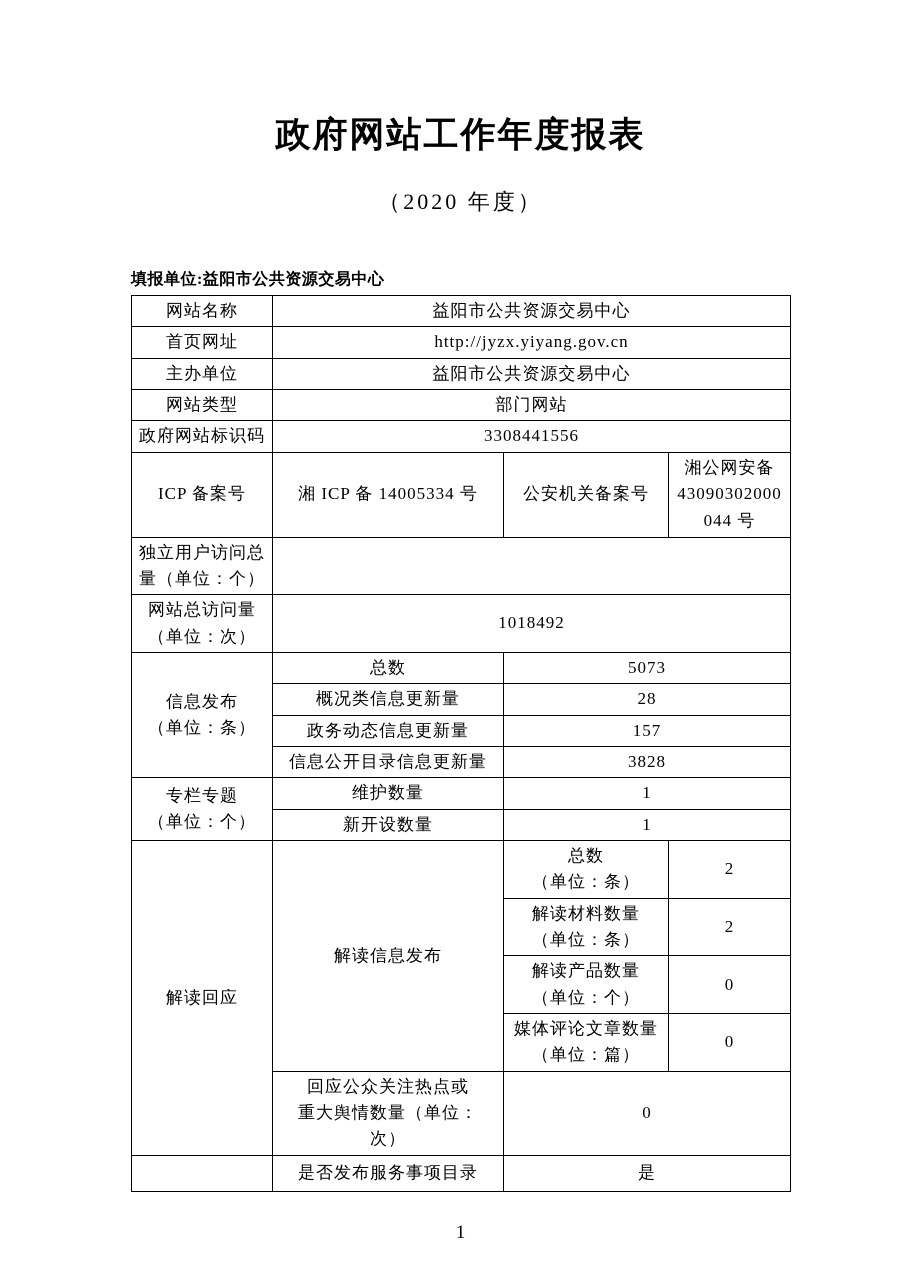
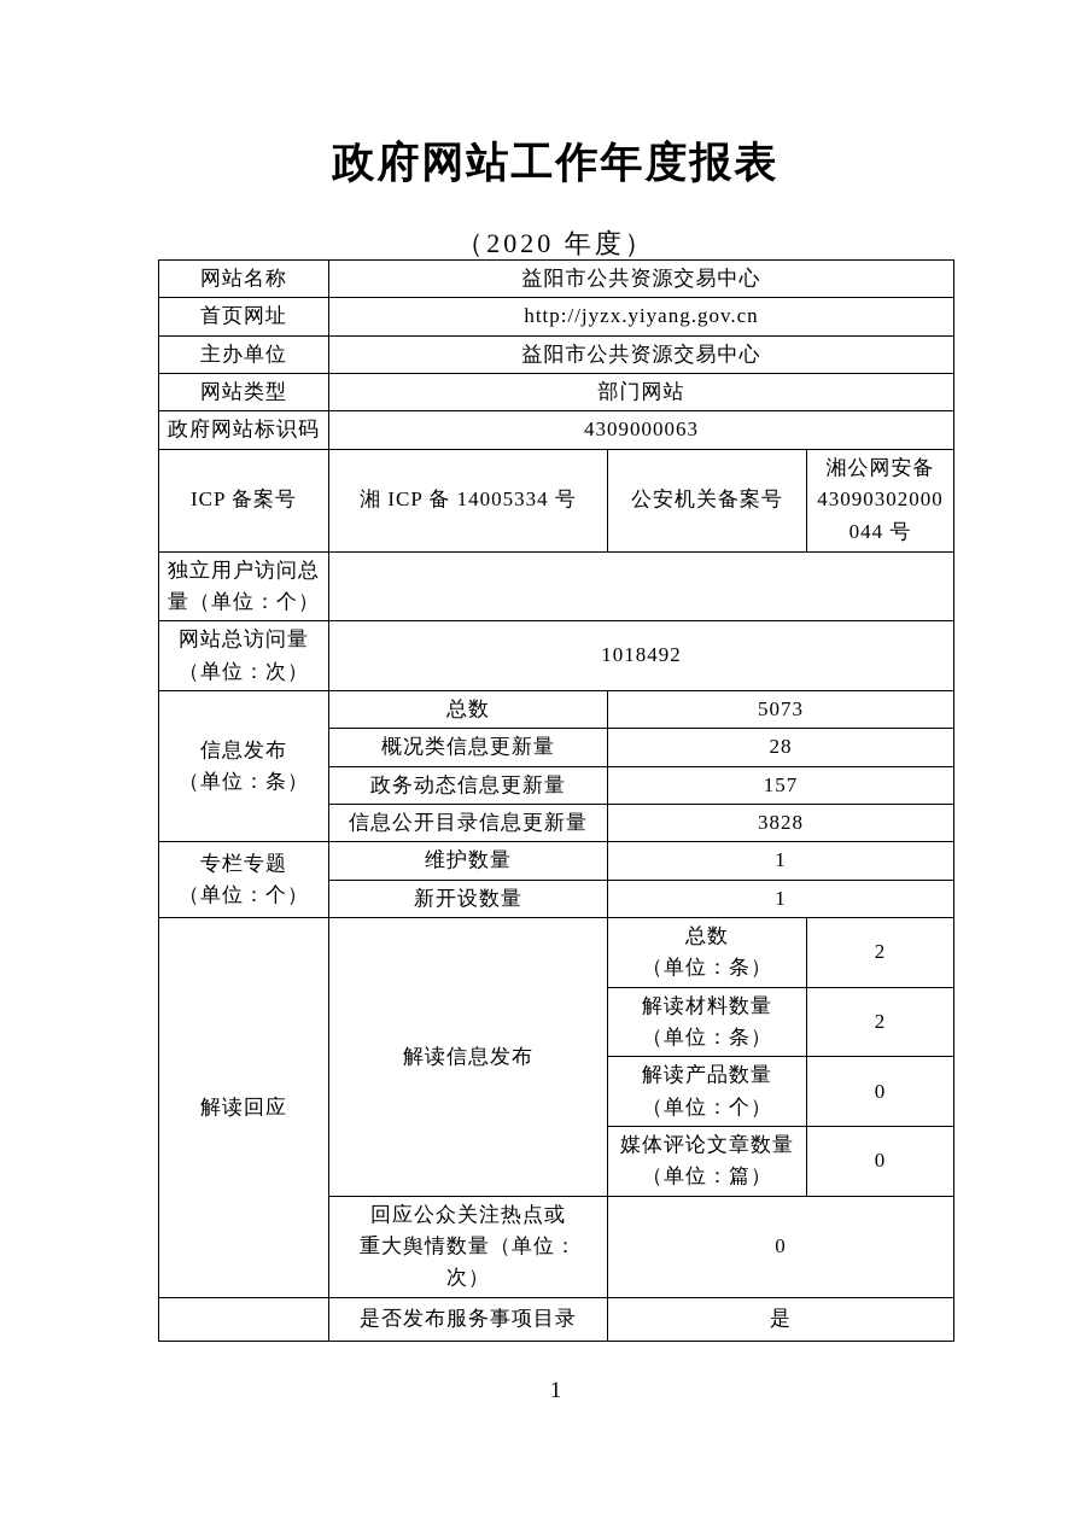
  政府网站工作年度报表
  （2020 年度）
- 填报单位:益阳市公共资源交易中心
  网站名称	益阳市公共资源交易中心
  首页网址	http://jyzx.yiyang.gov.cn
  主办单位	益阳市公共资源交易中心
  网站类型	部门网站
- 政府网站标识码	3308441556
+ 政府网站标识码	4309000063
  ICP 备案号	湘 ICP 备 14005334 号	公安机关备案号	湘公网安备 43090302000 044 号
  独立用户访问总 量（单位：个）
  网站总访问量 （单位：次）	1018492
  信息发布 （单位：条）	总数	5073
  概况类信息更新量	28
  政务动态信息更新量	157
  信息公开目录信息更新量	3828
  专栏专题 （单位：个）	维护数量	1
  新开设数量	1
  解读回应	解读信息发布	总数 （单位：条）	2
  解读材料数量 （单位：条）	2
  解读产品数量 （单位：个）	0
  媒体评论文章数量 （单位：篇）	0
  回应公众关注热点或 重大舆情数量（单位： 次）	0
  	是否发布服务事项目录	是
  1
